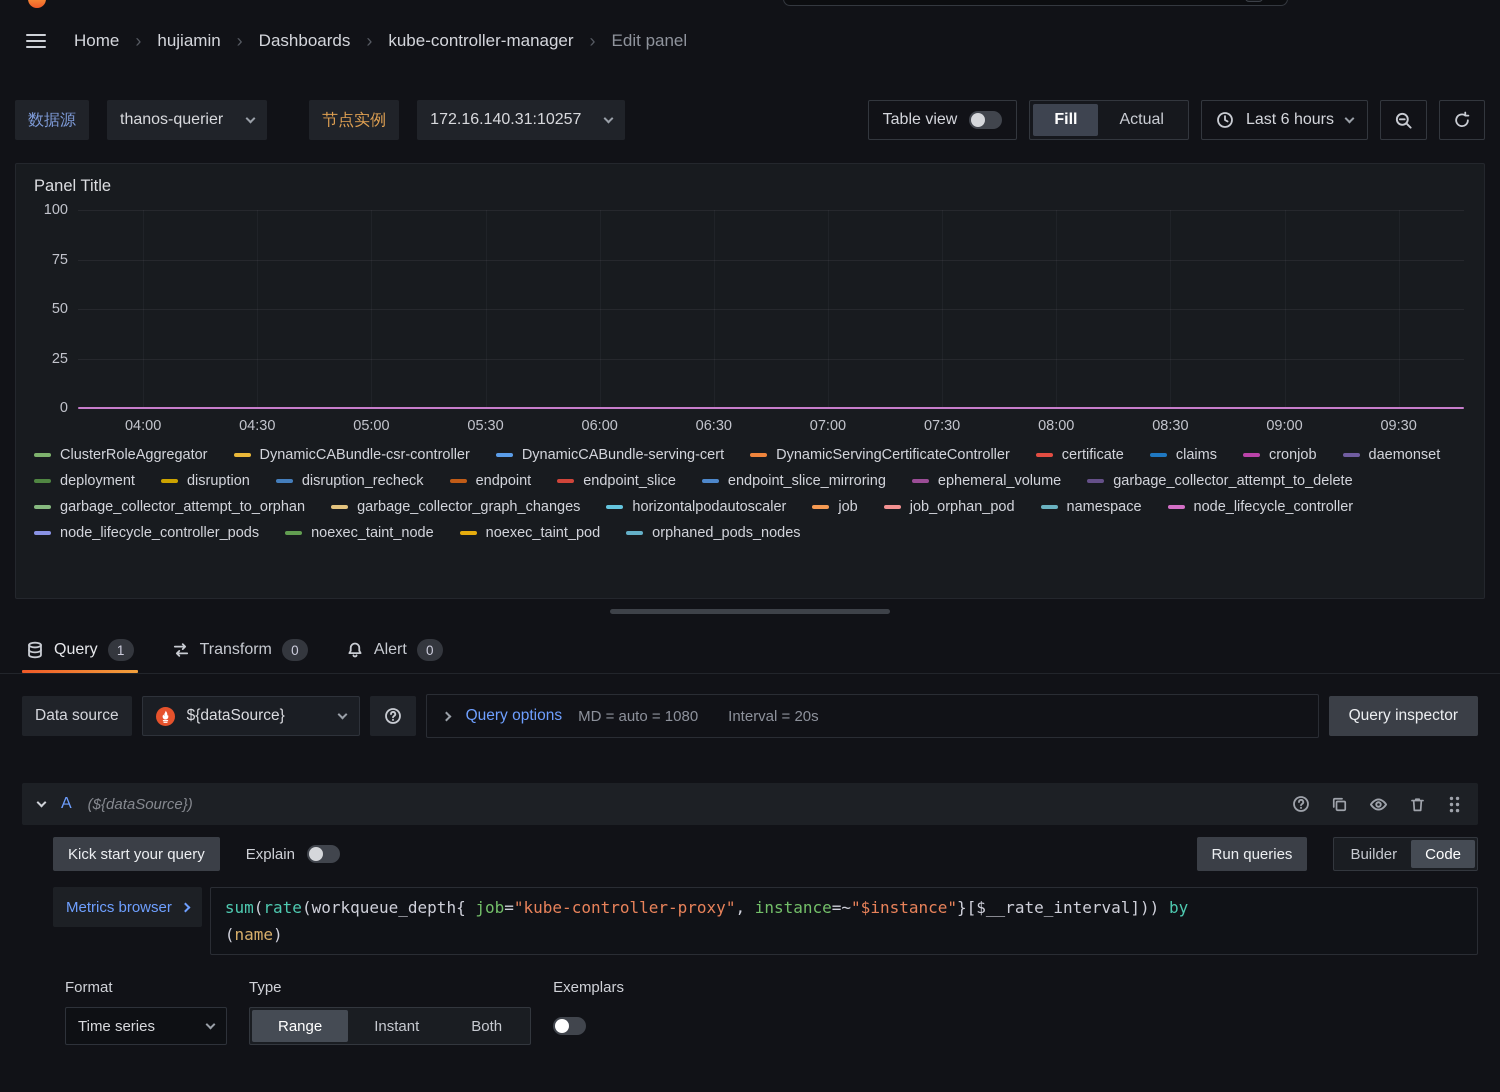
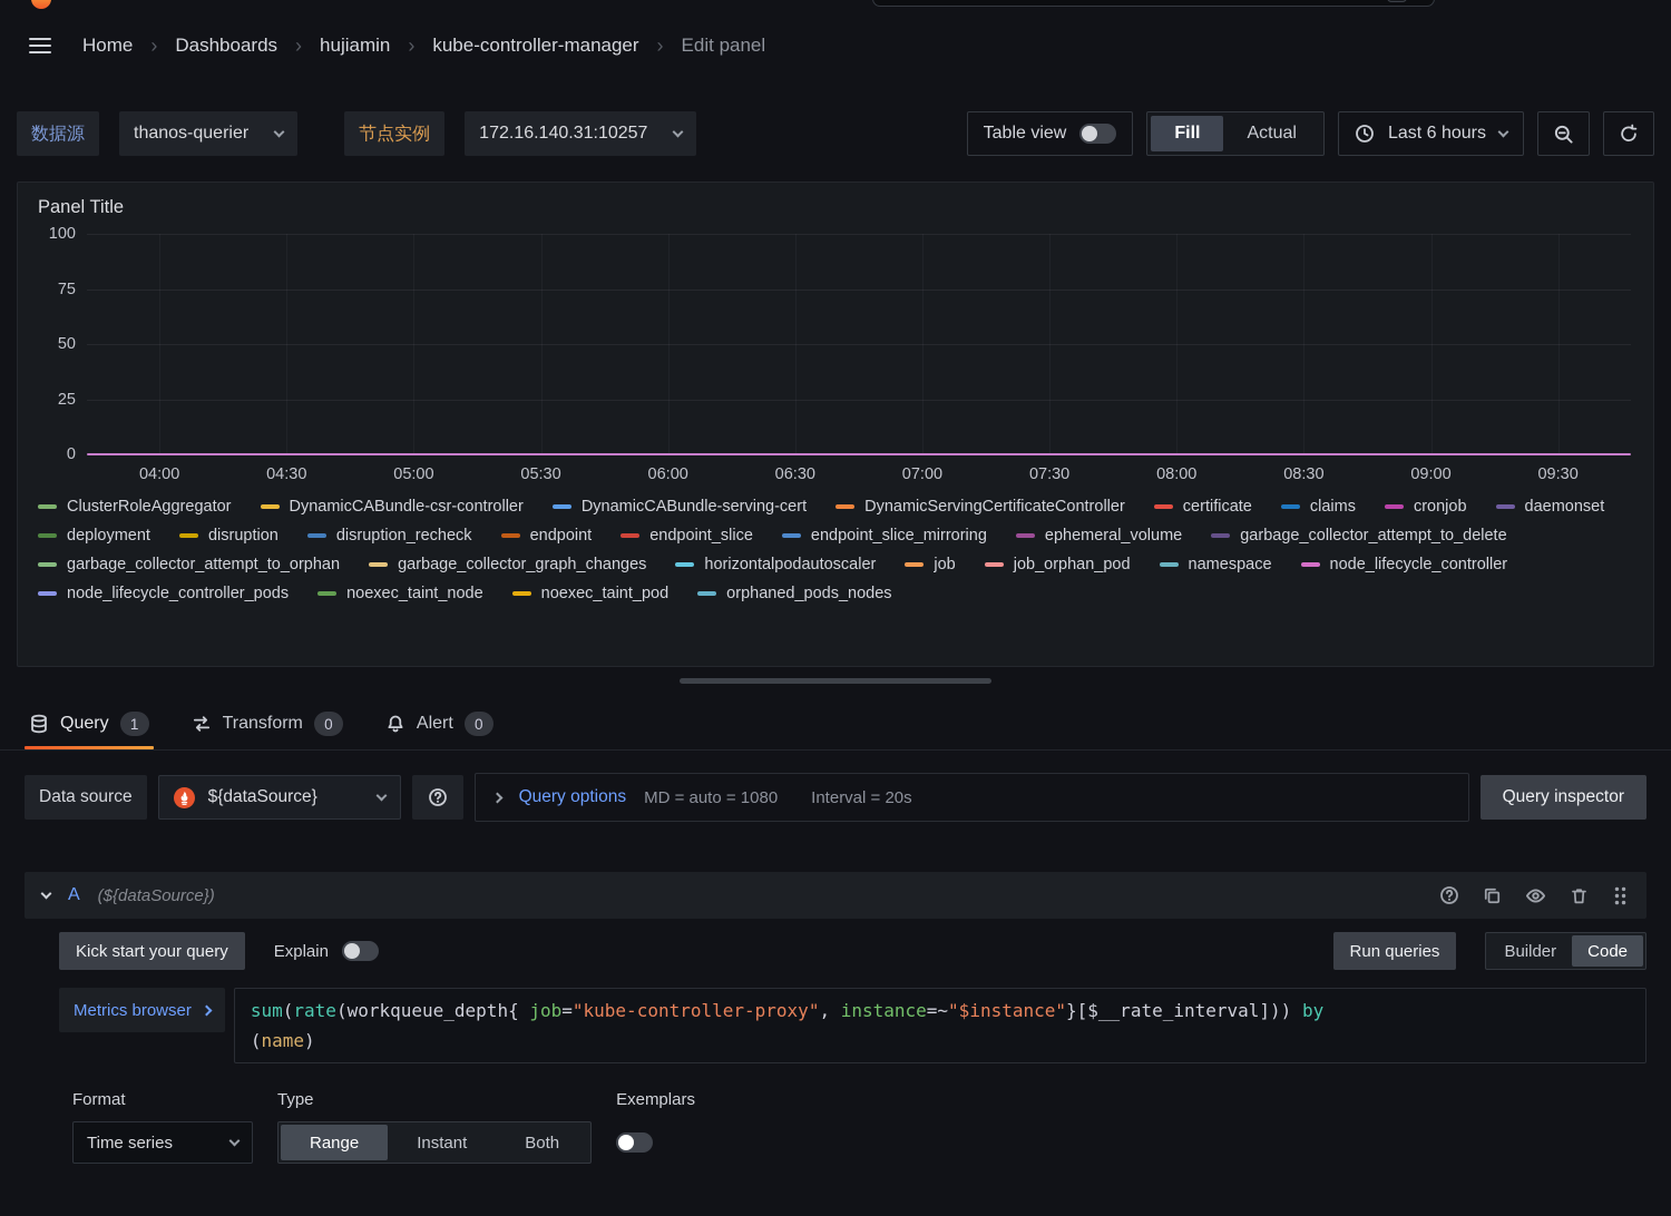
  Home
  ›
- hujiamin
+ Dashboards
  ›
- Dashboards
+ hujiamin
  ›
  kube-controller-manager
  ›
  Edit panel
  数据源
  thanos-querier
  节点实例
  172.16.140.31:10257
  Table view
  Fill
  Actual
  Last 6 hours
  Panel Title
  100
  75
  50
  25
  0
  04:00
  04:30
  05:00
  05:30
  06:00
  06:30
  07:00
  07:30
  08:00
  08:30
  09:00
  09:30
  ClusterRoleAggregator
  DynamicCABundle-csr-controller
  DynamicCABundle-serving-cert
  DynamicServingCertificateController
  certificate
  claims
  cronjob
  daemonset
  deployment
  disruption
  disruption_recheck
  endpoint
  endpoint_slice
  endpoint_slice_mirroring
  ephemeral_volume
  garbage_collector_attempt_to_delete
  garbage_collector_attempt_to_orphan
  garbage_collector_graph_changes
  horizontalpodautoscaler
  job
  job_orphan_pod
  namespace
  node_lifecycle_controller
  node_lifecycle_controller_pods
  noexec_taint_node
  noexec_taint_pod
  orphaned_pods_nodes
  Query
  1
  Transform
  0
  Alert
  0
  Data source
  ${dataSource}
  Query options
  MD = auto = 1080
  Interval = 20s
  Query inspector
  A
  (${dataSource})
  Kick start your query
  Explain
  Run queries
  Builder
  Code
  Metrics browser
  sum(rate(workqueue_depth{ job="kube-controller-proxy", instance=~"$instance"}[$__rate_interval])) by
  (name)
  Format
  Time series
  Type
  Range
  Instant
  Both
  Exemplars
